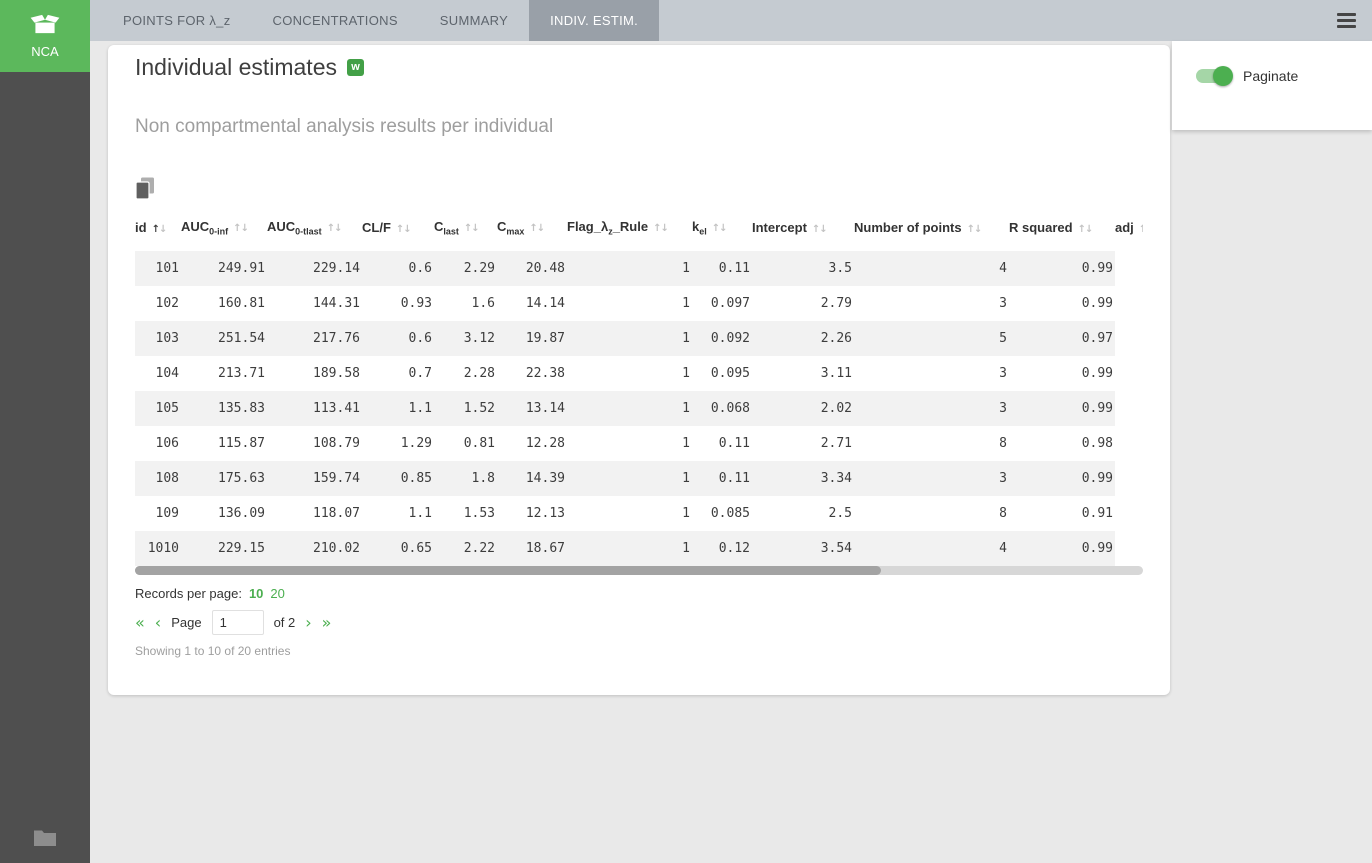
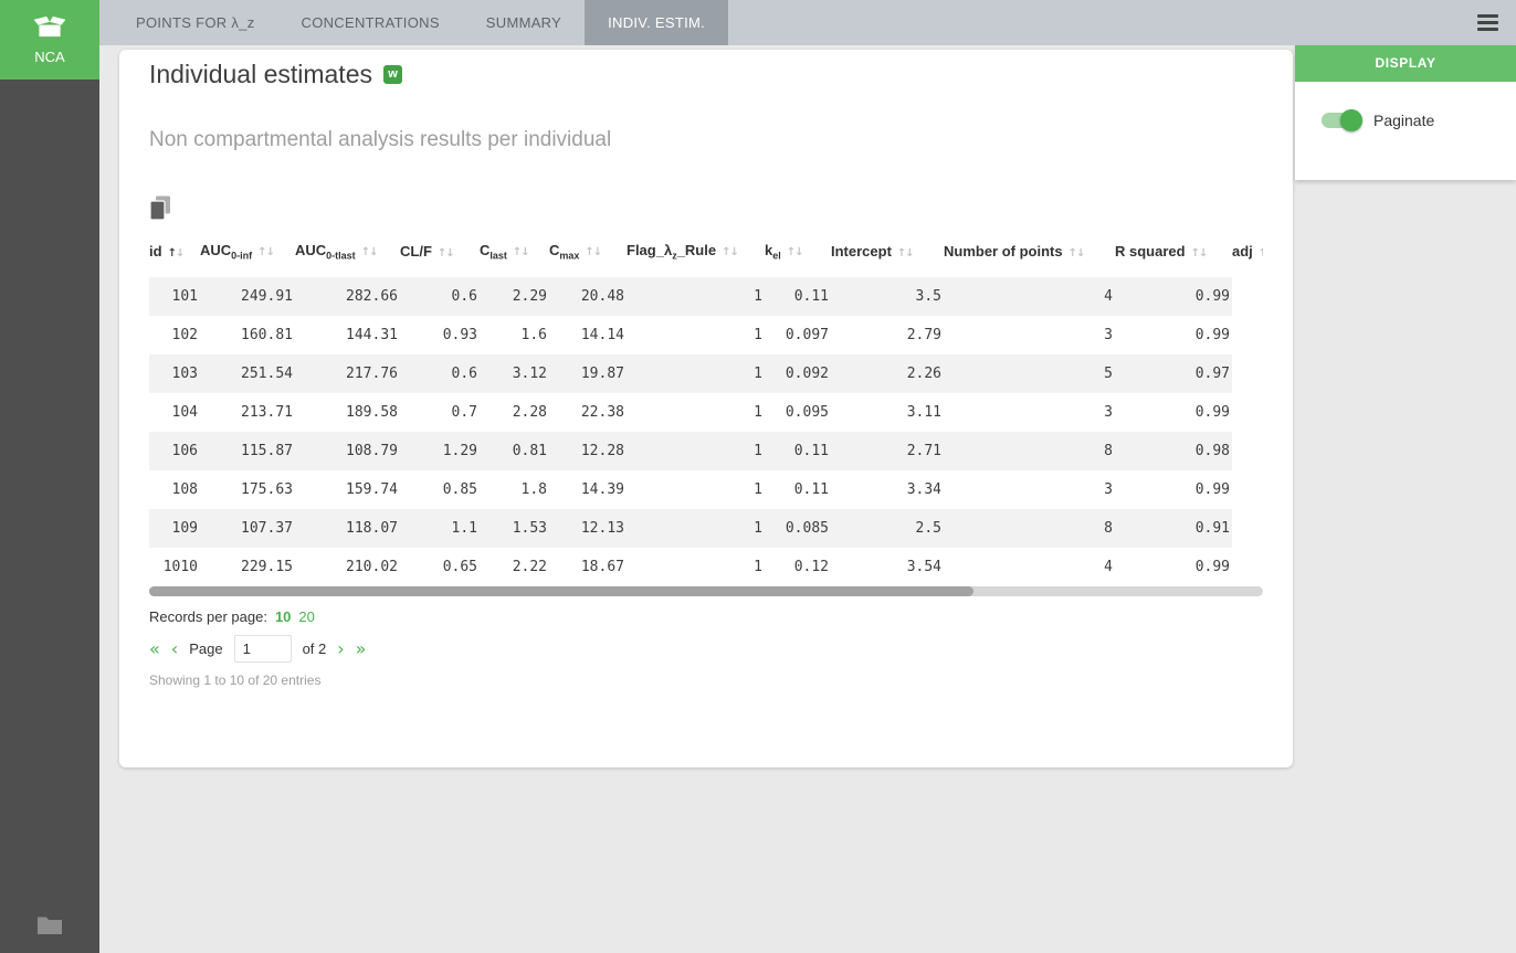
  NCA
  POINTS FOR λ_z
  CONCENTRATIONS
  SUMMARY
  INDIV. ESTIM.
  Individual estimates
  w
  Non compartmental analysis results per individual
  id ↑↓	AUC0-inf ↑↓	AUC0-tlast ↑↓	CL/F ↑↓	Clast ↑↓	Cmax ↑↓	Flag_λz_Rule ↑↓	kel ↑↓	Intercept ↑↓	Number of points ↑↓	R squared ↑↓	adj ↑
- 101	249.91	229.14	0.6	2.29	20.48	1	0.11	3.5	4	0.99
+ 101	249.91	282.66	0.6	2.29	20.48	1	0.11	3.5	4	0.99
  102	160.81	144.31	0.93	1.6	14.14	1	0.097	2.79	3	0.99
  103	251.54	217.76	0.6	3.12	19.87	1	0.092	2.26	5	0.97
  104	213.71	189.58	0.7	2.28	22.38	1	0.095	3.11	3	0.99
- 105	135.83	113.41	1.1	1.52	13.14	1	0.068	2.02	3	0.99
  106	115.87	108.79	1.29	0.81	12.28	1	0.11	2.71	8	0.98
  108	175.63	159.74	0.85	1.8	14.39	1	0.11	3.34	3	0.99
- 109	136.09	118.07	1.1	1.53	12.13	1	0.085	2.5	8	0.91
+ 109	107.37	118.07	1.1	1.53	12.13	1	0.085	2.5	8	0.91
  1010	229.15	210.02	0.65	2.22	18.67	1	0.12	3.54	4	0.99
  Records per page:
  10
  20
  «
  ‹
  Page
  1
  of 2
  ›
  »
  Showing 1 to 10 of 20 entries
+ DISPLAY
  Paginate
